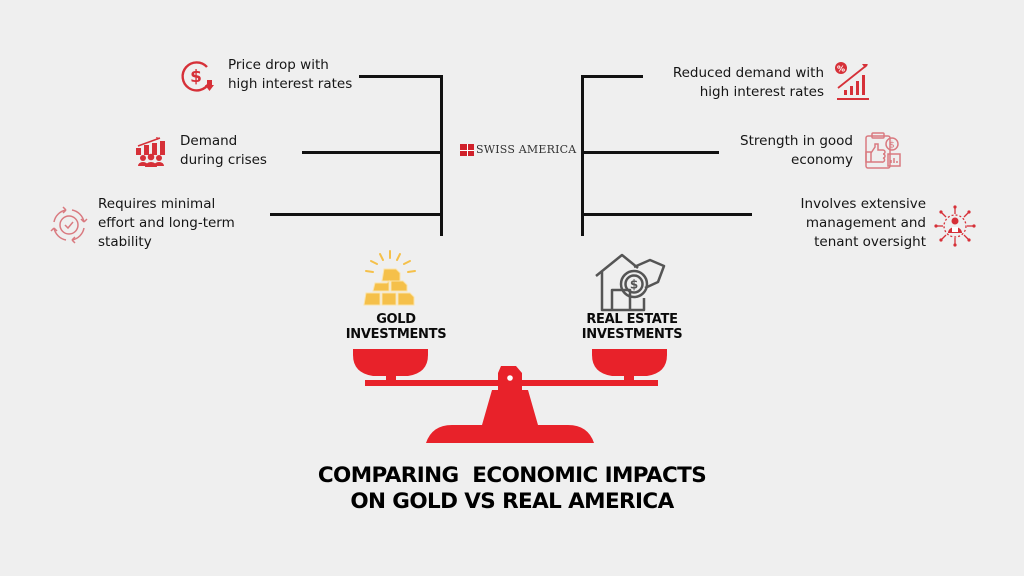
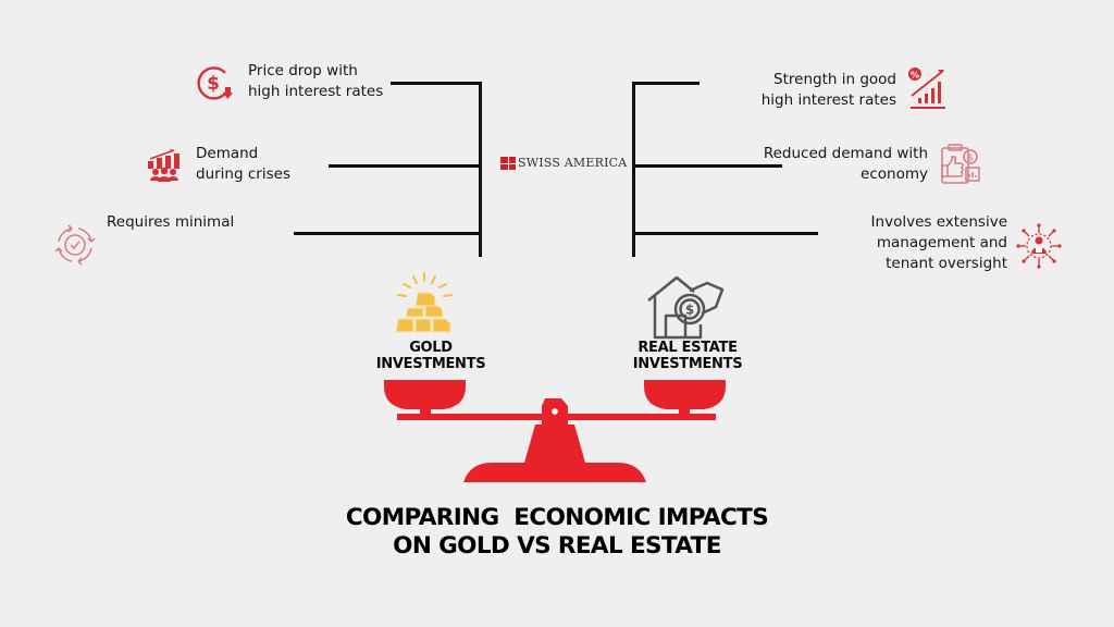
  SWISS AMERICA
  $
  Price drop with
  high interest rates
  Demand
  during crises
  Requires minimal
- effort and long-term
- stability
- Reduced demand with
+ Strength in good
  high interest rates
  %
- Strength in good
+ Reduced demand with
  economy
  $
  Involves extensive
  management and
  tenant oversight
  GOLD
  INVESTMENTS
  $
  REAL ESTATE
  INVESTMENTS
  COMPARING ECONOMIC IMPACTS
- ON GOLD VS REAL AMERICA
+ ON GOLD VS REAL ESTATE
